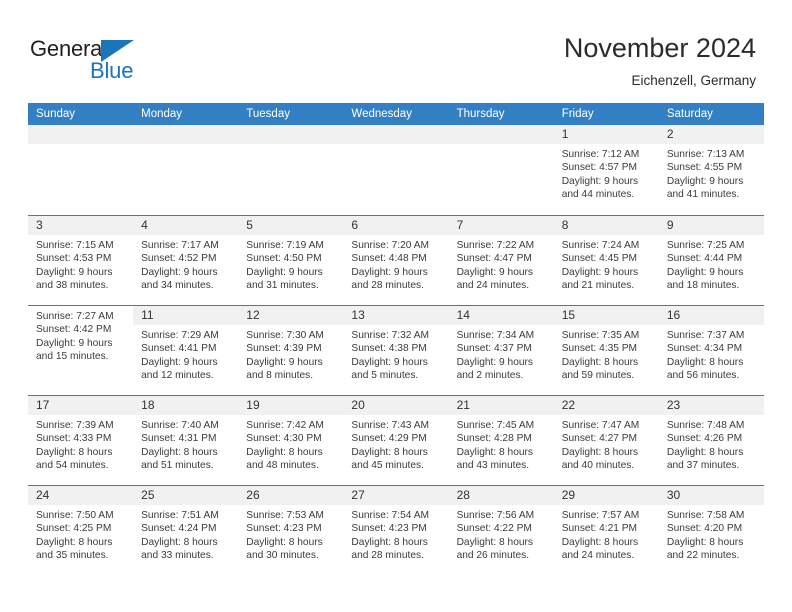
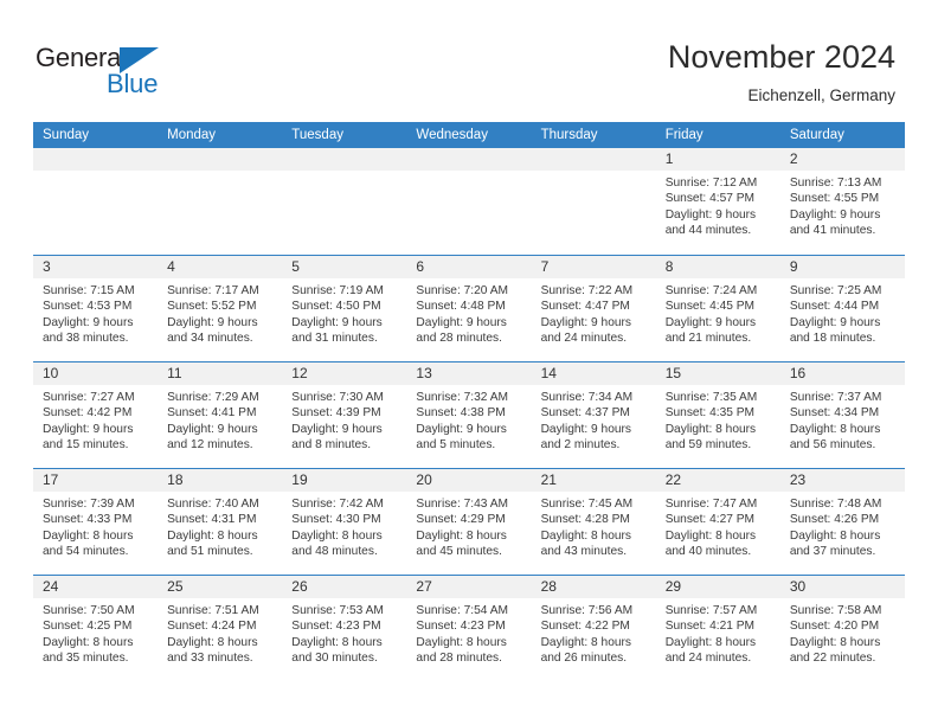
  General
  Blue
  November 2024
  Eichenzell, Germany
  Sunday
  Monday
  Tuesday
  Wednesday
  Thursday
  Friday
  Saturday
  1
  Sunrise: 7:12 AM
  Sunset: 4:57 PM
  Daylight: 9 hours
  and 44 minutes.
  2
  Sunrise: 7:13 AM
  Sunset: 4:55 PM
  Daylight: 9 hours
  and 41 minutes.
  3
  Sunrise: 7:15 AM
  Sunset: 4:53 PM
  Daylight: 9 hours
  and 38 minutes.
  4
  Sunrise: 7:17 AM
- Sunset: 4:52 PM
+ Sunset: 5:52 PM
  Daylight: 9 hours
  and 34 minutes.
  5
  Sunrise: 7:19 AM
  Sunset: 4:50 PM
  Daylight: 9 hours
  and 31 minutes.
  6
  Sunrise: 7:20 AM
  Sunset: 4:48 PM
  Daylight: 9 hours
  and 28 minutes.
  7
  Sunrise: 7:22 AM
  Sunset: 4:47 PM
  Daylight: 9 hours
  and 24 minutes.
  8
  Sunrise: 7:24 AM
  Sunset: 4:45 PM
  Daylight: 9 hours
  and 21 minutes.
  9
  Sunrise: 7:25 AM
  Sunset: 4:44 PM
  Daylight: 9 hours
  and 18 minutes.
+ 10
  Sunrise: 7:27 AM
  Sunset: 4:42 PM
  Daylight: 9 hours
  and 15 minutes.
  11
  Sunrise: 7:29 AM
  Sunset: 4:41 PM
  Daylight: 9 hours
  and 12 minutes.
  12
  Sunrise: 7:30 AM
  Sunset: 4:39 PM
  Daylight: 9 hours
  and 8 minutes.
  13
  Sunrise: 7:32 AM
  Sunset: 4:38 PM
  Daylight: 9 hours
  and 5 minutes.
  14
  Sunrise: 7:34 AM
  Sunset: 4:37 PM
  Daylight: 9 hours
  and 2 minutes.
  15
  Sunrise: 7:35 AM
  Sunset: 4:35 PM
  Daylight: 8 hours
  and 59 minutes.
  16
  Sunrise: 7:37 AM
  Sunset: 4:34 PM
  Daylight: 8 hours
  and 56 minutes.
  17
  Sunrise: 7:39 AM
  Sunset: 4:33 PM
  Daylight: 8 hours
  and 54 minutes.
  18
  Sunrise: 7:40 AM
  Sunset: 4:31 PM
  Daylight: 8 hours
  and 51 minutes.
  19
  Sunrise: 7:42 AM
  Sunset: 4:30 PM
  Daylight: 8 hours
  and 48 minutes.
  20
  Sunrise: 7:43 AM
  Sunset: 4:29 PM
  Daylight: 8 hours
  and 45 minutes.
  21
  Sunrise: 7:45 AM
  Sunset: 4:28 PM
  Daylight: 8 hours
  and 43 minutes.
  22
  Sunrise: 7:47 AM
  Sunset: 4:27 PM
  Daylight: 8 hours
  and 40 minutes.
  23
  Sunrise: 7:48 AM
  Sunset: 4:26 PM
  Daylight: 8 hours
  and 37 minutes.
  24
  Sunrise: 7:50 AM
  Sunset: 4:25 PM
  Daylight: 8 hours
  and 35 minutes.
  25
  Sunrise: 7:51 AM
  Sunset: 4:24 PM
  Daylight: 8 hours
  and 33 minutes.
  26
  Sunrise: 7:53 AM
  Sunset: 4:23 PM
  Daylight: 8 hours
  and 30 minutes.
  27
  Sunrise: 7:54 AM
  Sunset: 4:23 PM
  Daylight: 8 hours
  and 28 minutes.
  28
  Sunrise: 7:56 AM
  Sunset: 4:22 PM
  Daylight: 8 hours
  and 26 minutes.
  29
  Sunrise: 7:57 AM
  Sunset: 4:21 PM
  Daylight: 8 hours
  and 24 minutes.
  30
  Sunrise: 7:58 AM
  Sunset: 4:20 PM
  Daylight: 8 hours
  and 22 minutes.
